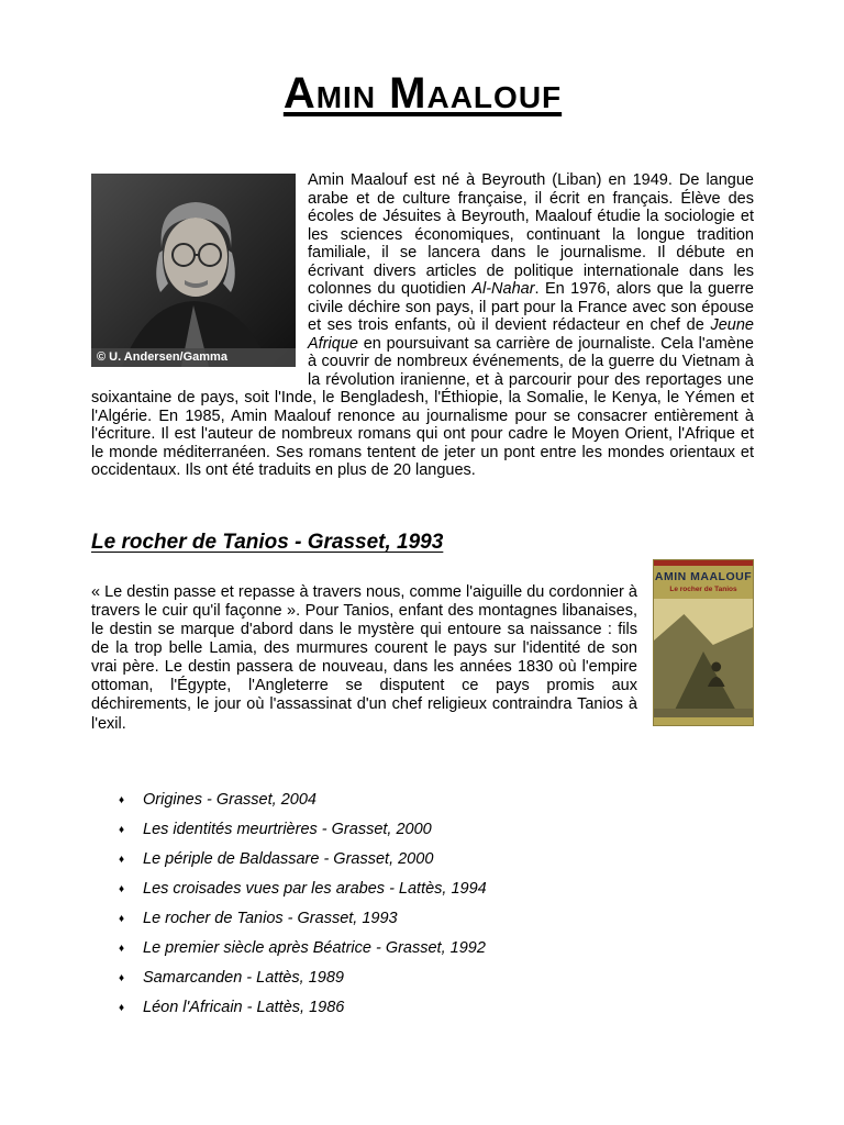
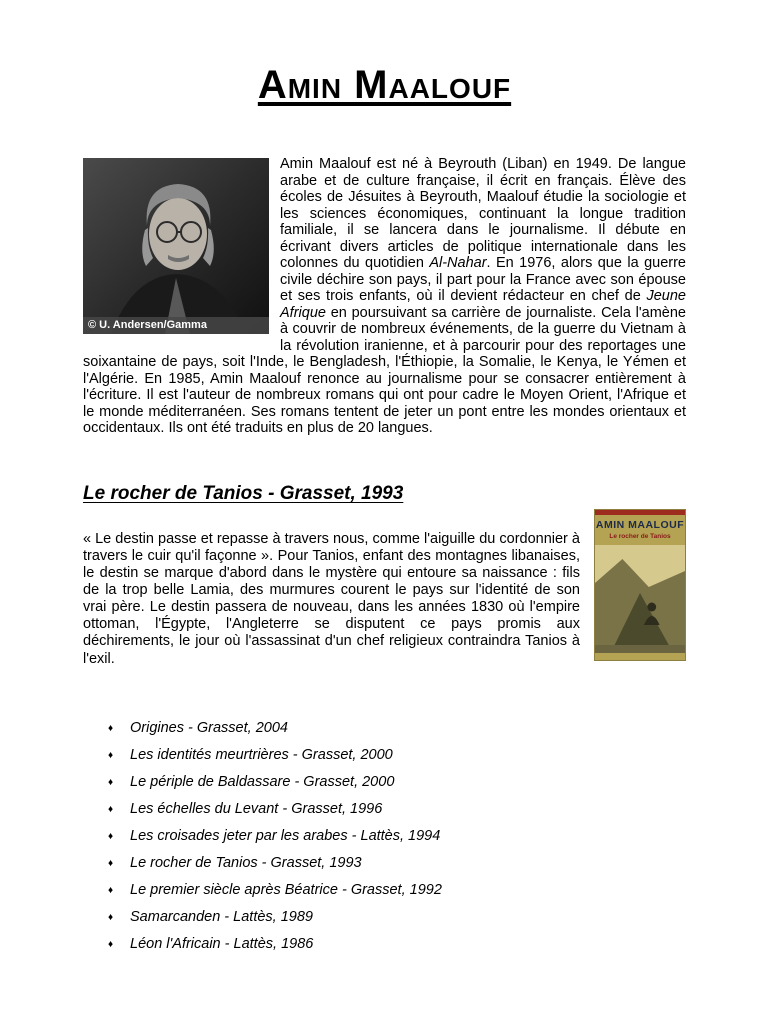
  Amin Maalouf
  © U. Andersen/Gamma
  Amin Maalouf est né à Beyrouth (Liban) en 1949. De langue arabe et de culture française, il écrit en français. Élève des écoles de Jésuites à Beyrouth, Maalouf étudie la sociologie et les sciences économiques, continuant la longue tradition familiale, il se lancera dans le journalisme. Il débute en écrivant divers articles de politique internationale dans les colonnes du quotidien Al-Nahar. En 1976, alors que la guerre civile déchire son pays, il part pour la France avec son épouse et ses trois enfants, où il devient rédacteur en chef de Jeune Afrique en poursuivant sa carrière de journaliste. Cela l'amène à couvrir de nombreux événements, de la guerre du Vietnam à la révolution iranienne, et à parcourir pour des reportages une soixantaine de pays, soit l'Inde, le Bengladesh, l'Éthiopie, la Somalie, le Kenya, le Yémen et l'Algérie. En 1985, Amin Maalouf renonce au journalisme pour se consacrer entièrement à l'écriture. Il est l'auteur de nombreux romans qui ont pour cadre le Moyen Orient, l'Afrique et le monde méditerranéen. Ses romans tentent de jeter un pont entre les mondes orientaux et occidentaux. Ils ont été traduits en plus de 20 langues.
  Le rocher de Tanios - Grasset, 1993
  AMIN MAALOUF
  « Le destin passe et repasse à travers nous, comme l'aiguille du cordonnier à travers le cuir qu'il façonne ». Pour Tanios, enfant des montagnes libanaises, le destin se marque d'abord dans le mystère qui entoure sa naissance : fils de la trop belle Lamia, des murmures courent le pays sur l'identité de son vrai père. Le destin passera de nouveau, dans les années 1830 où l'empire ottoman, l'Égypte, l'Angleterre se disputent ce pays promis aux déchirements, le jour où l'assassinat d'un chef religieux contraindra Tanios à l'exil.
  ♦ Origines - Grasset, 2004
  ♦ Les identités meurtrières - Grasset, 2000
  ♦ Le périple de Baldassare - Grasset, 2000
+ ♦ Les échelles du Levant - Grasset, 1996
- ♦ Les croisades vues par les arabes - Lattès, 1994
+ ♦ Les croisades jeter par les arabes - Lattès, 1994
  ♦ Le rocher de Tanios - Grasset, 1993
  ♦ Le premier siècle après Béatrice - Grasset, 1992
  ♦ Samarcanden - Lattès, 1989
  ♦ Léon l'Africain - Lattès, 1986
